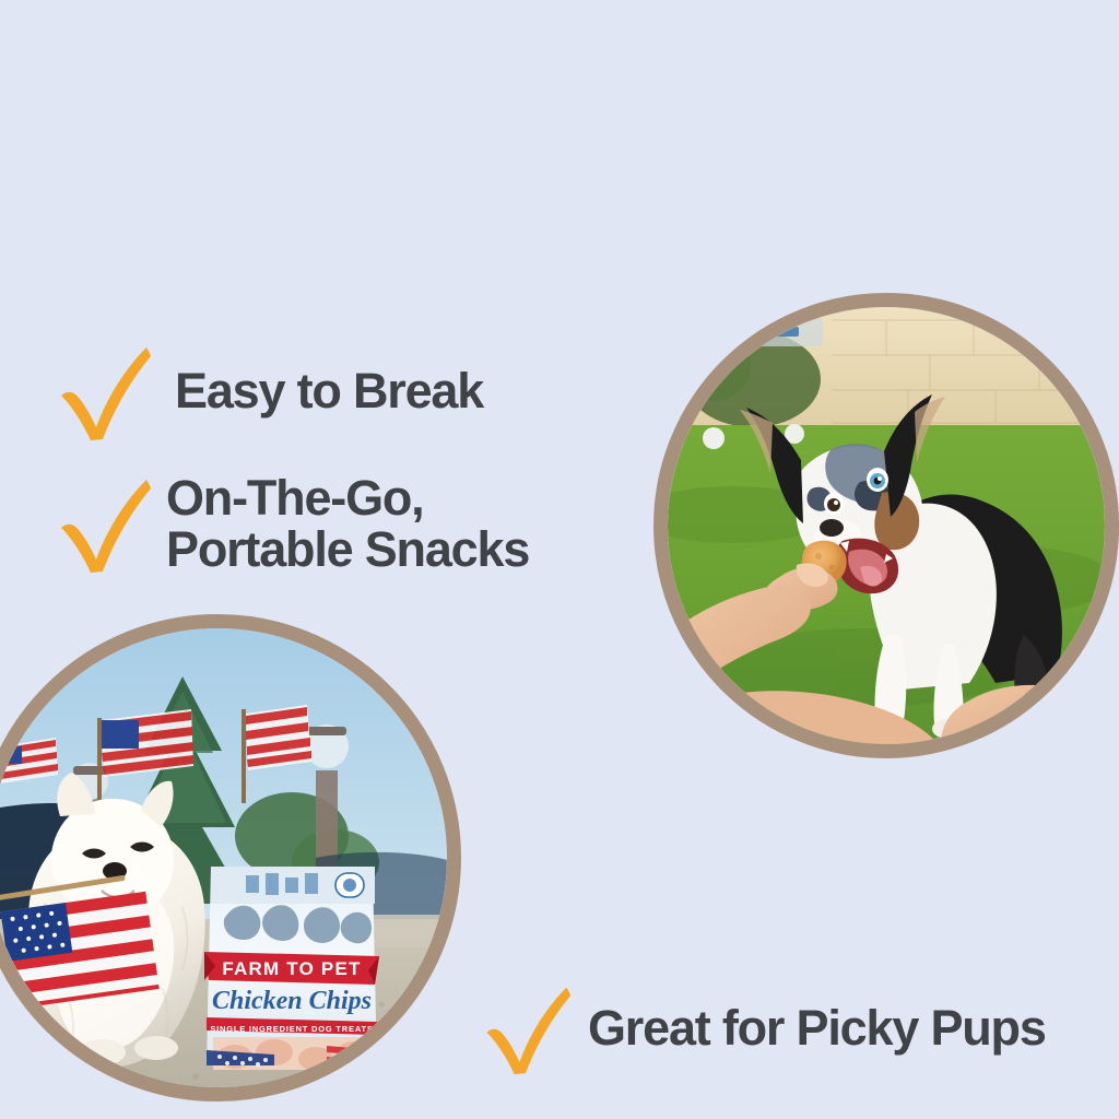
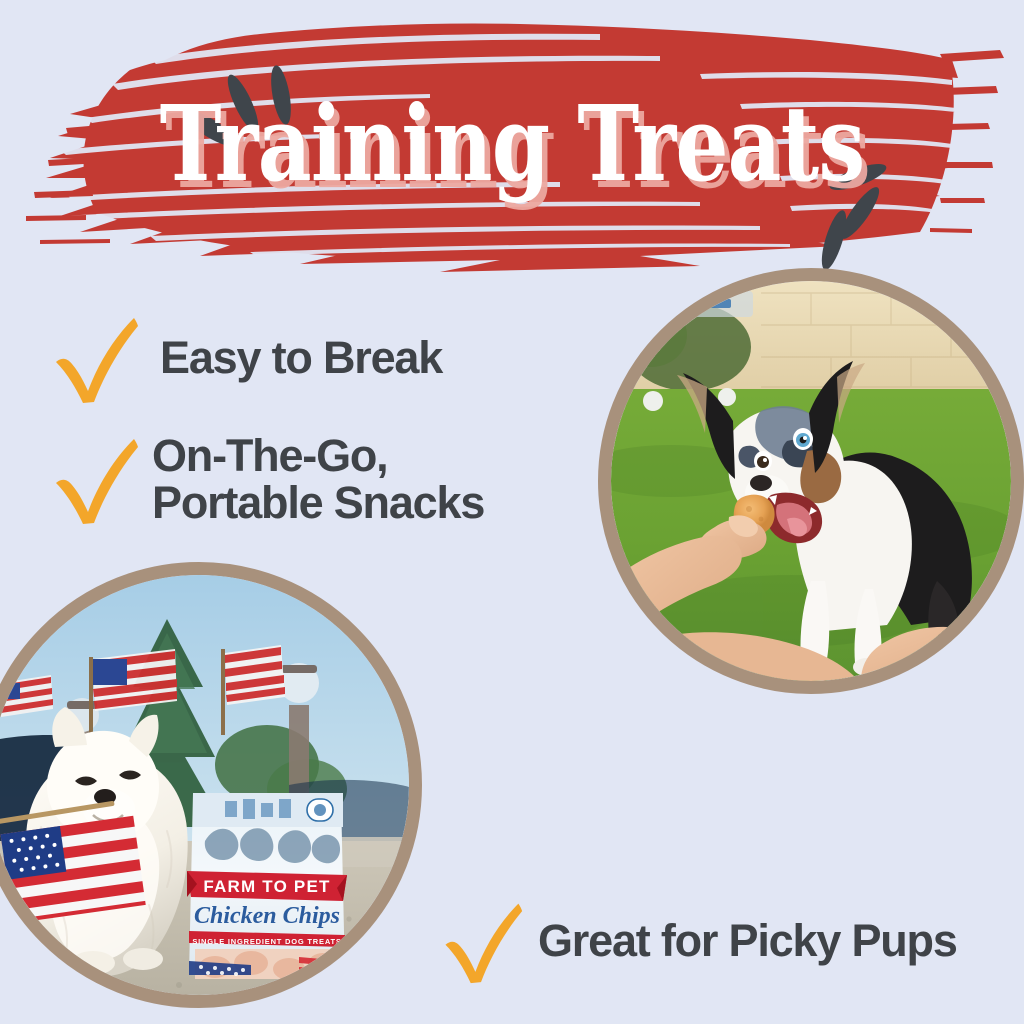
+ Training Treats
  Easy to Break
  On-The-Go,
  Portable Snacks
  Great for Picky Pups
  FARM TO PET
  Chicken Chips
  SINGLE INGREDIENT DOG TREATS
